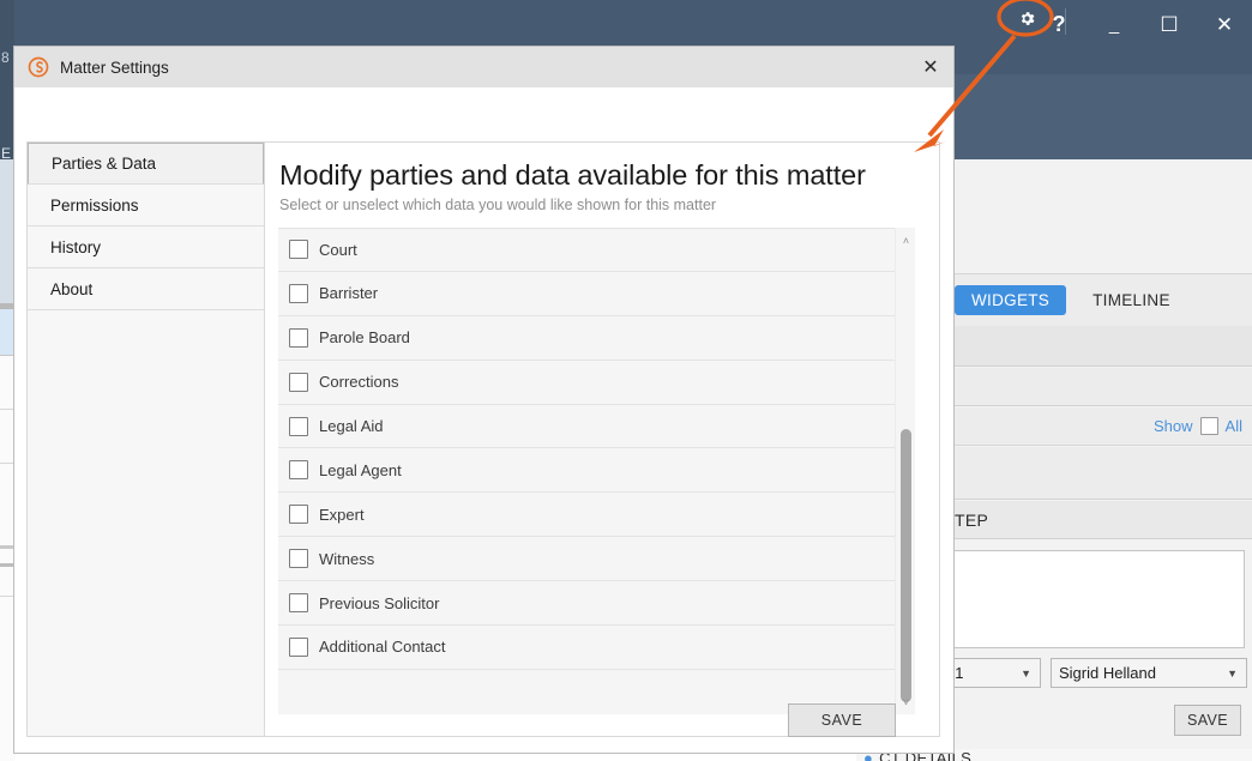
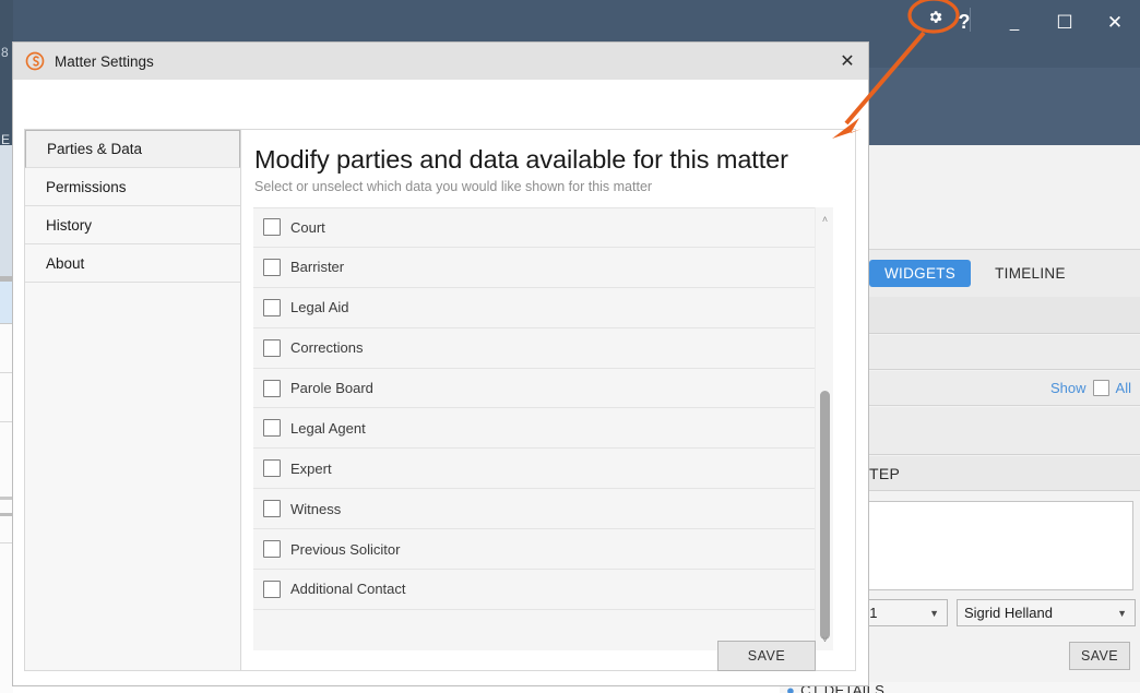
  8
  E
  ?
  _
  ☐
  ✕
  WIDGETS
  TIMELINE
  Show
  All
  TEP
  ▼
  Sigrid Helland
  ▼
  SAVE
  ●
  CT DETAILS
  Matter Settings
  ✕
  Parties & Data
  Permissions
  History
  About
  Modify parties and data available for this matter
  Select or unselect which data you would like shown for this matter
  Court
  Barrister
- Parole Board
+ Legal Aid
  Corrections
- Legal Aid
+ Parole Board
  Legal Agent
  Expert
  Witness
  Previous Solicitor
  Additional Contact
  ˄
  ˅
  SAVE
